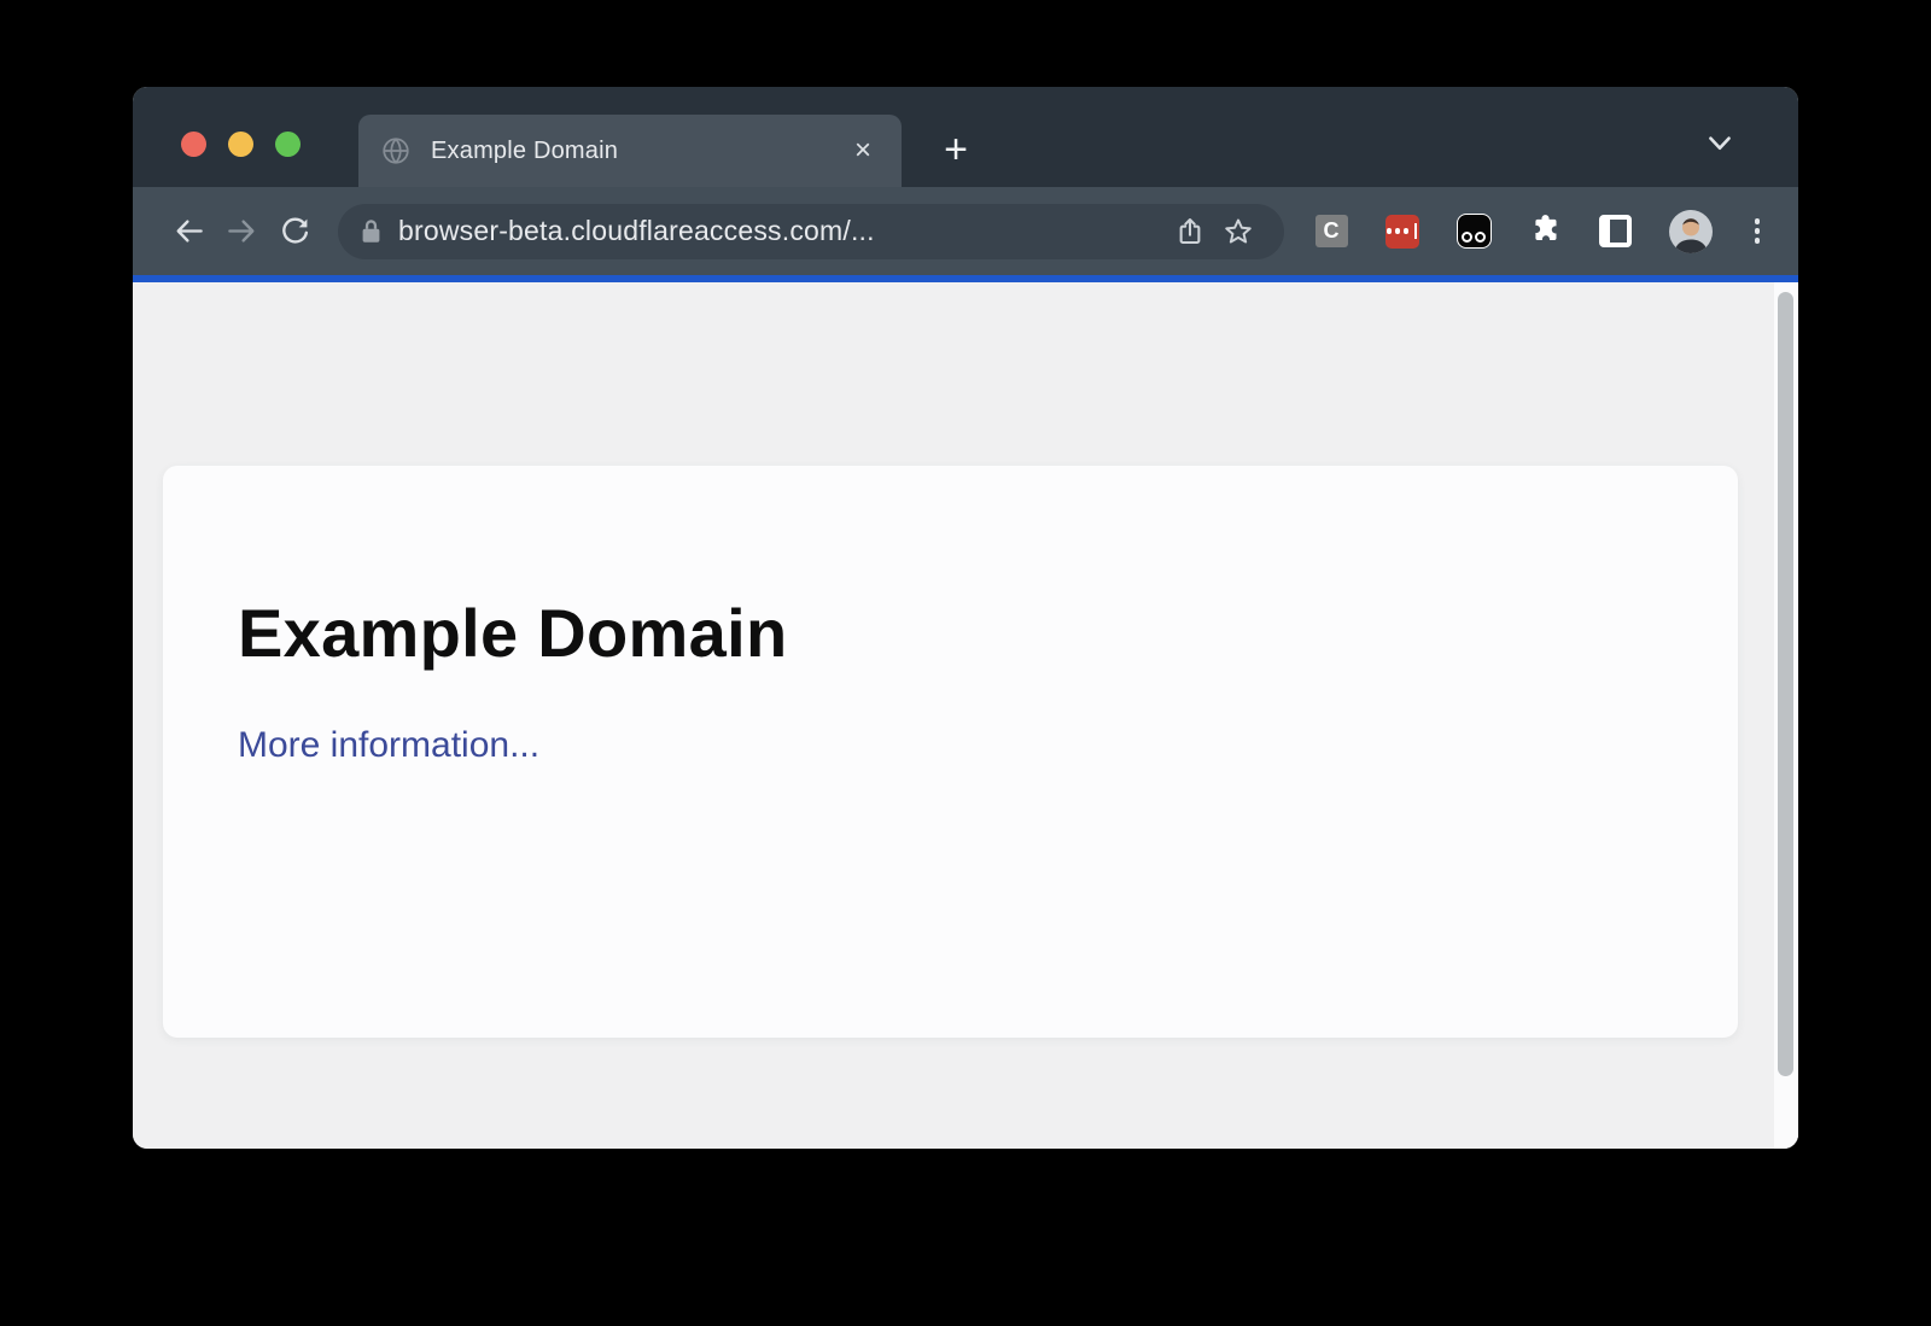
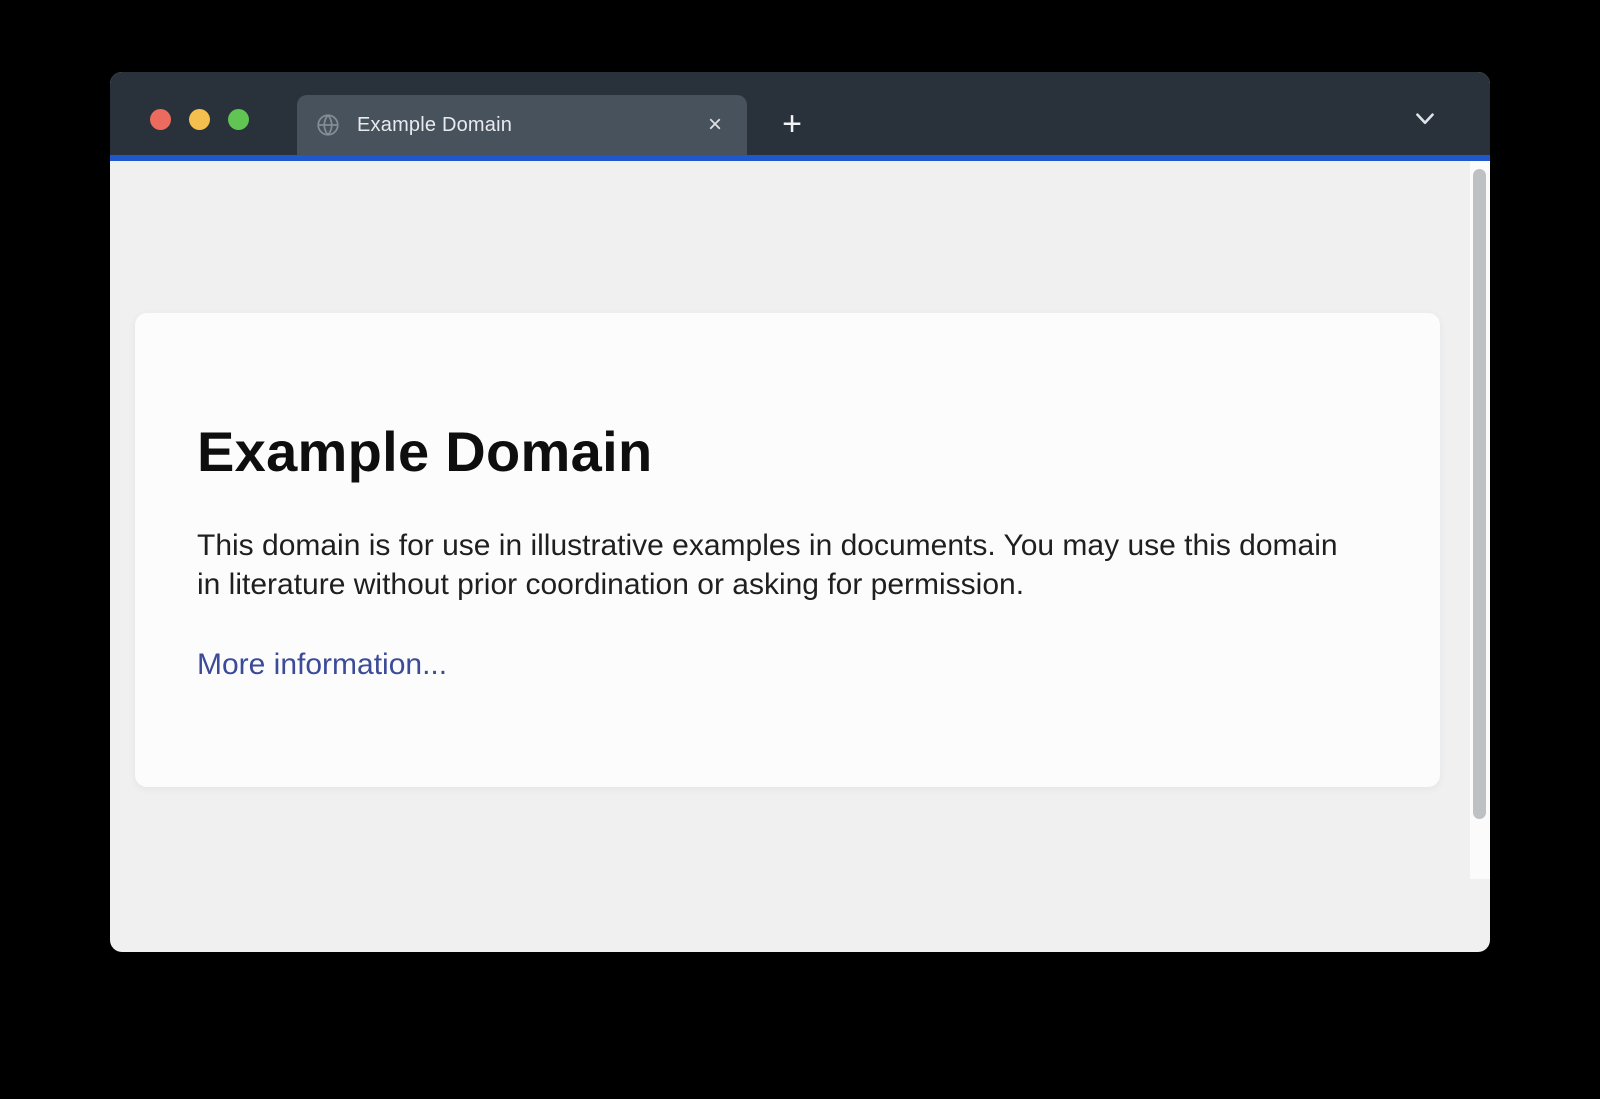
  Example Domain
  ×
  +
- browser-beta.cloudflareaccess.com/...
- C
  Example Domain
+ This domain is for use in illustrative examples in documents. You may use this domain in literature without prior coordination or asking for permission.
  More information...
